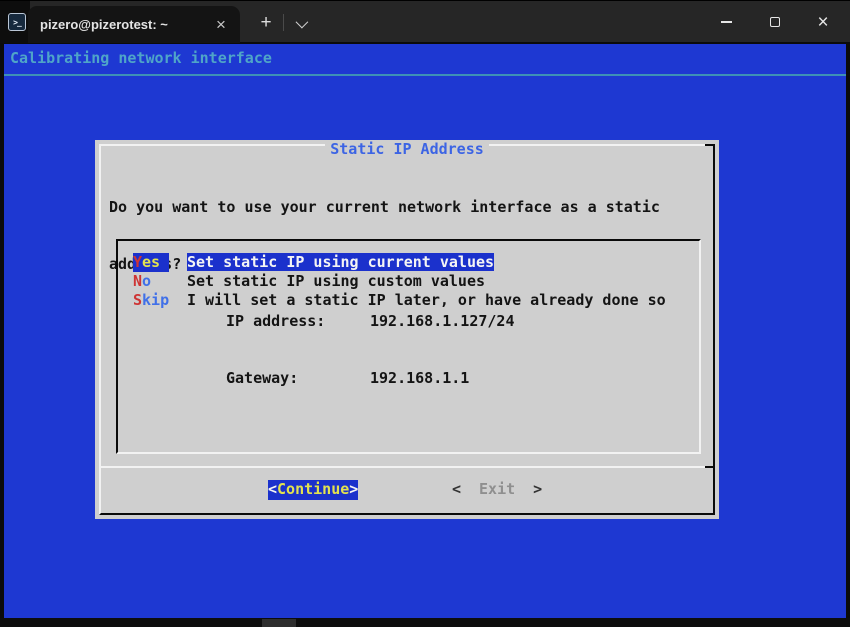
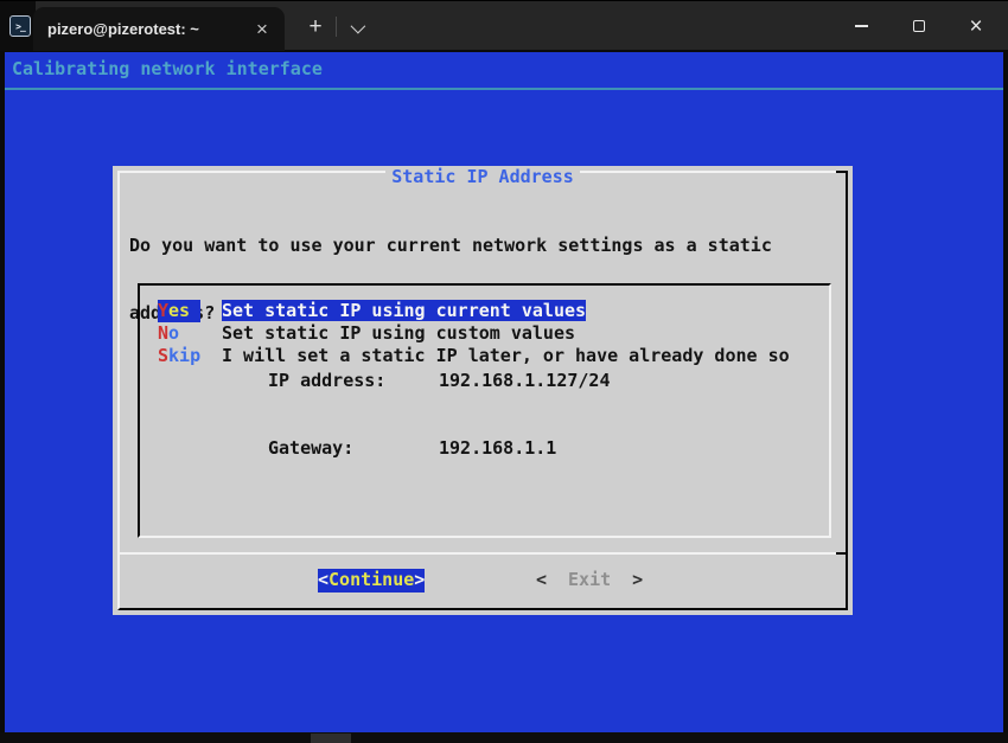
  >_
  pizero@pizerotest: ~
  ×
  +
  ×
  Calibrating network interface
  Static IP Address
- Do you want to use your current network interface as a static
+ Do you want to use your current network settings as a static
  IP address: 192.168.1.127/24
  Gateway: 192.168.1.1
  Yes Set static IP using current values
  No Set static IP using custom values
  Skip I will set a static IP later, or have already done so
  <Continue>
  < Exit >
